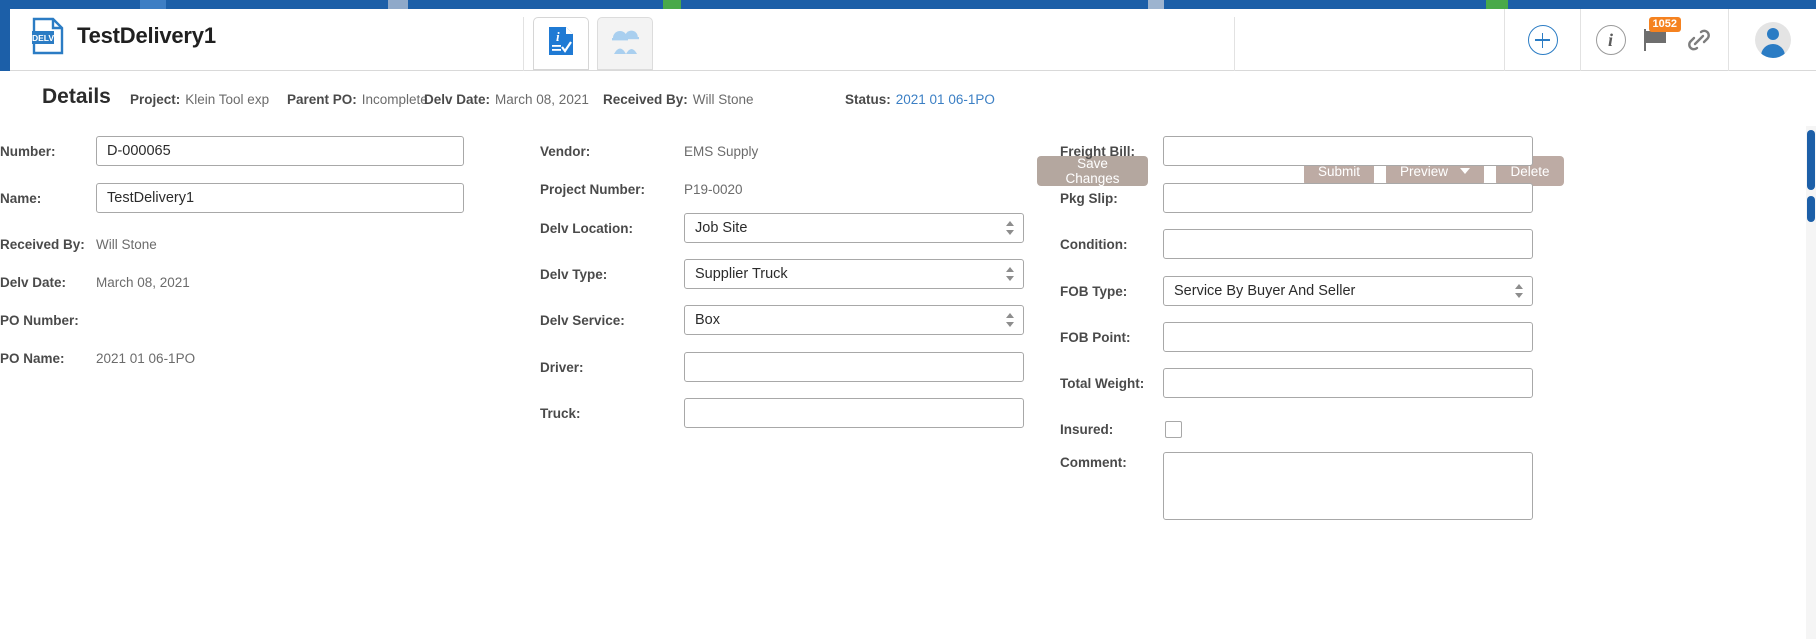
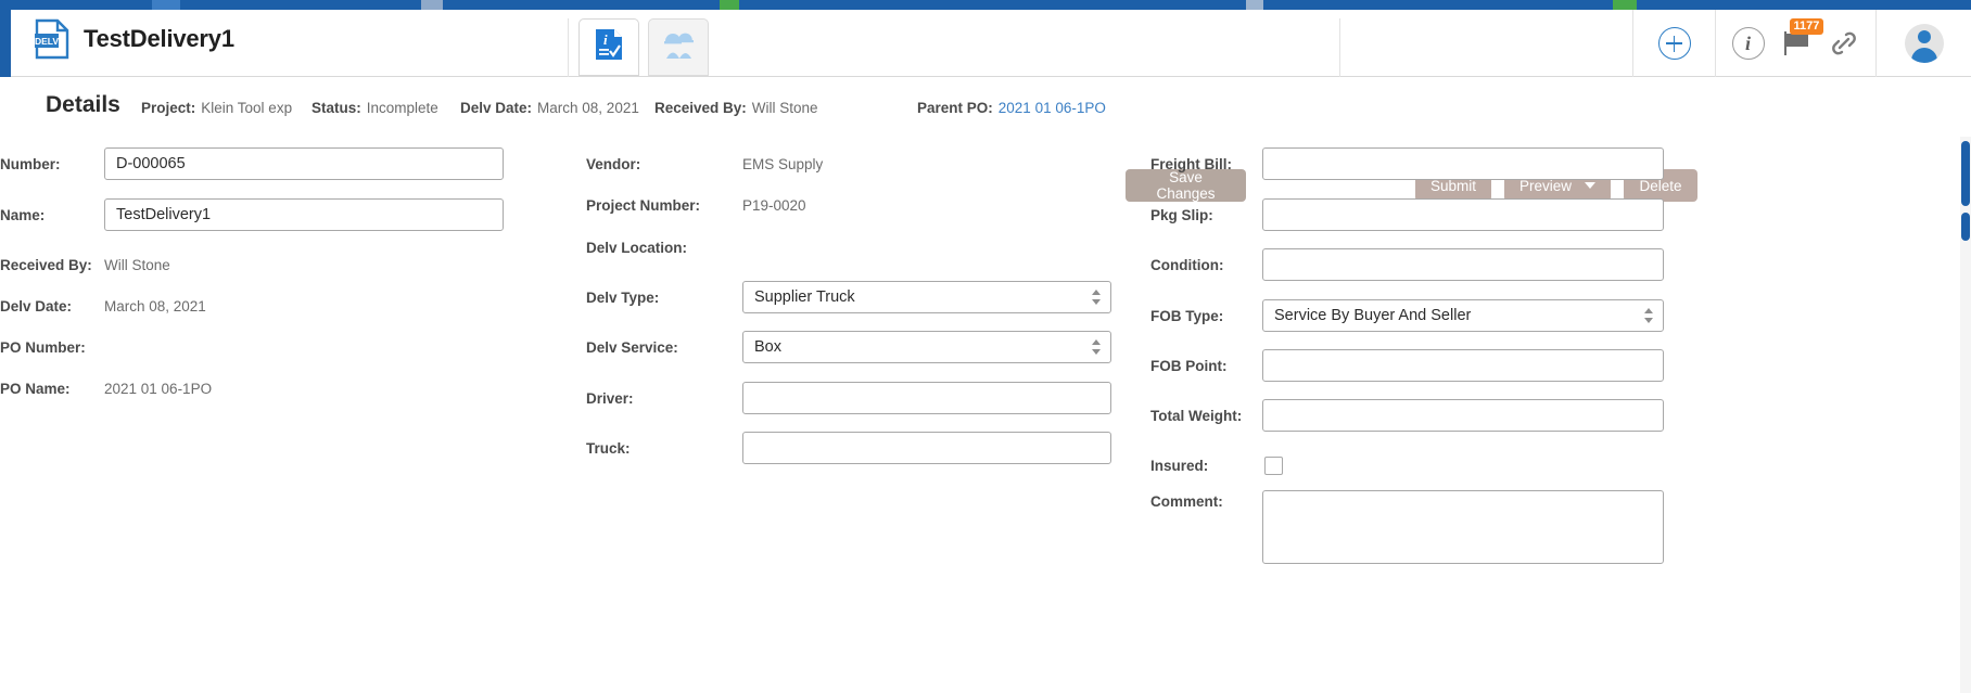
  DELV
  TestDelivery1
  i
  i
- 1052
+ 1177
  Details
  Project: Klein Tool exp
- Parent PO: Incomplete
+ Status: Incomplete
  Delv Date: March 08, 2021
  Received By: Will Stone
- Status: 2021 01 06-1PO
+ Parent PO: 2021 01 06-1PO
  Save Changes
  Submit
  Preview
  Delete
  Number:
  D-000065
  Name:
  TestDelivery1
  Received By:
  Will Stone
  Delv Date:
  March 08, 2021
  PO Number:
  PO Name:
  2021 01 06-1PO
  Vendor:
  EMS Supply
  Project Number:
  P19-0020
  Delv Location:
- Job Site
  Delv Type:
  Supplier Truck
  Delv Service:
  Box
  Driver:
  Truck:
  Freight Bill:
  Pkg Slip:
  Condition:
  FOB Type:
  Service By Buyer And Seller
  FOB Point:
  Total Weight:
  Insured:
  Comment:
